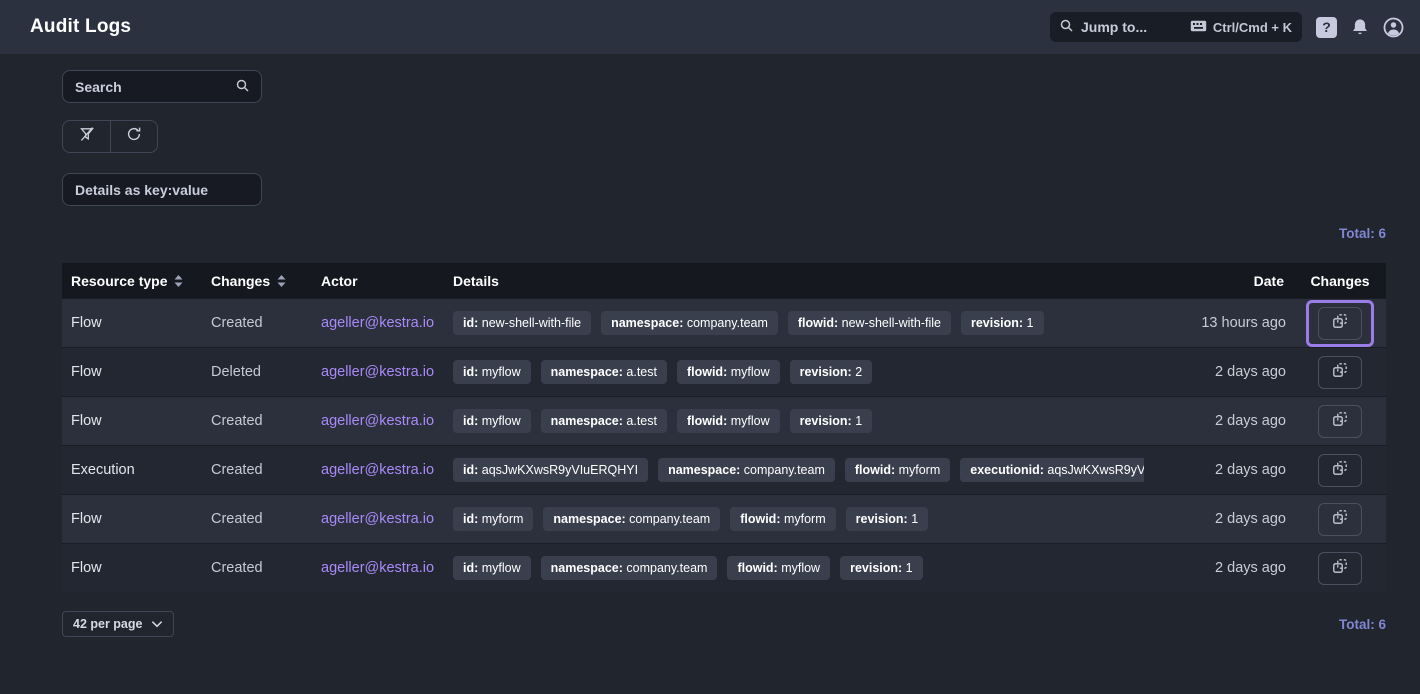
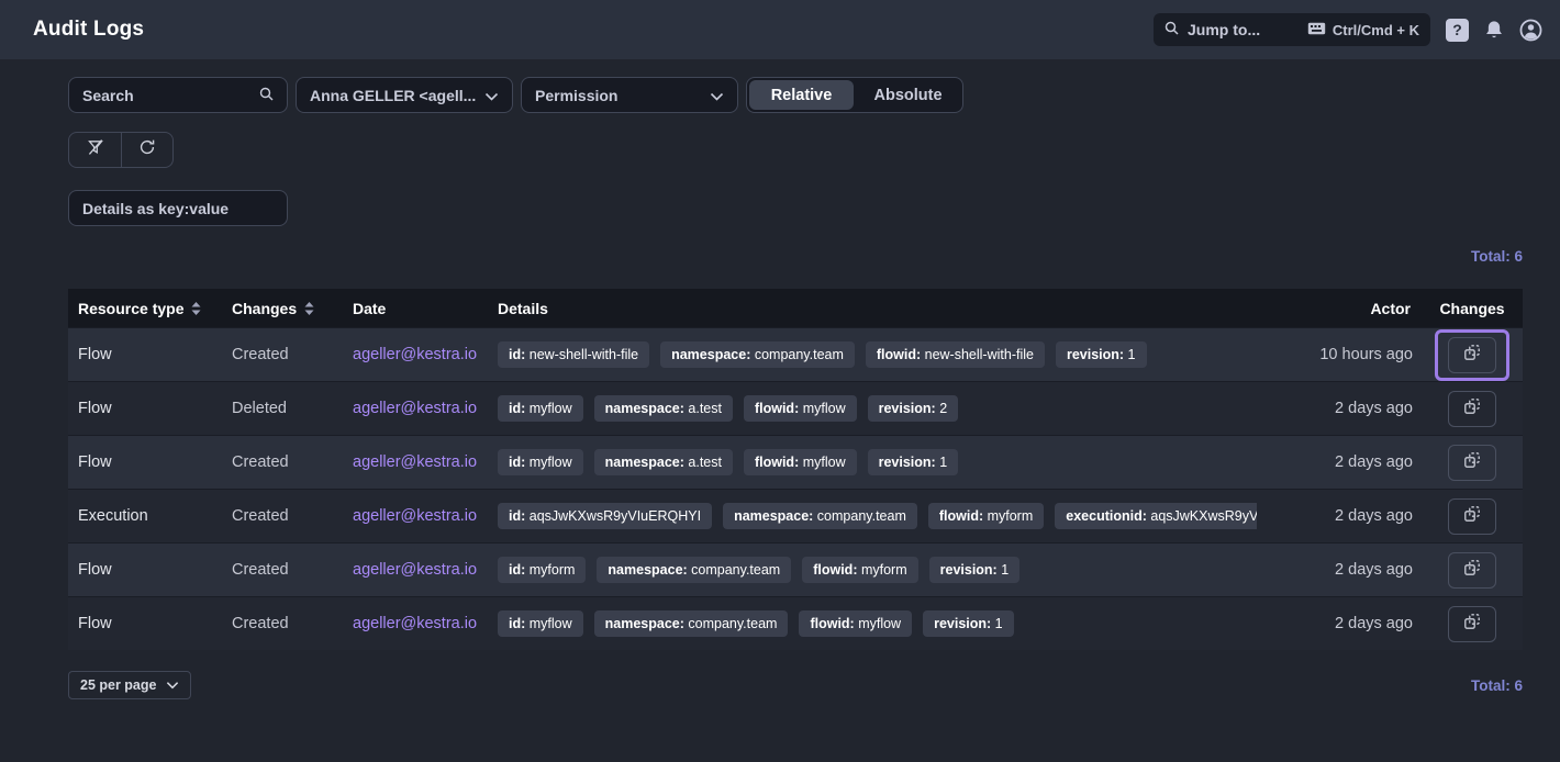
  Audit Logs
  Jump to...
  Ctrl/Cmd + K
  ?
  Search
+ Anna GELLER <agell...
+ Permission
+ Relative
+ Absolute
  Details as key:value
  Total: 6
  Resource type
  Changes
- Actor
+ Date
  Details
- Date
+ Actor
  Changes
  Flow
  Created
  ageller@kestra.io
  id: new-shell-with-file
  namespace: company.team
  flowid: new-shell-with-file
  revision: 1
- 13 hours ago
+ 10 hours ago
  Flow
  Deleted
  ageller@kestra.io
  id: myflow
  namespace: a.test
  flowid: myflow
  revision: 2
  2 days ago
  Flow
  Created
  ageller@kestra.io
  id: myflow
  namespace: a.test
  flowid: myflow
  revision: 1
  2 days ago
  Execution
  Created
  ageller@kestra.io
  id: aqsJwKXwsR9yVIuERQHYI
  namespace: company.team
  flowid: myform
  executionid: aqsJwKXwsR9yV
  2 days ago
  Flow
  Created
  ageller@kestra.io
  id: myform
  namespace: company.team
  flowid: myform
  revision: 1
  2 days ago
  Flow
  Created
  ageller@kestra.io
  id: myflow
  namespace: company.team
  flowid: myflow
  revision: 1
  2 days ago
- 42 per page
+ 25 per page
  Total: 6
